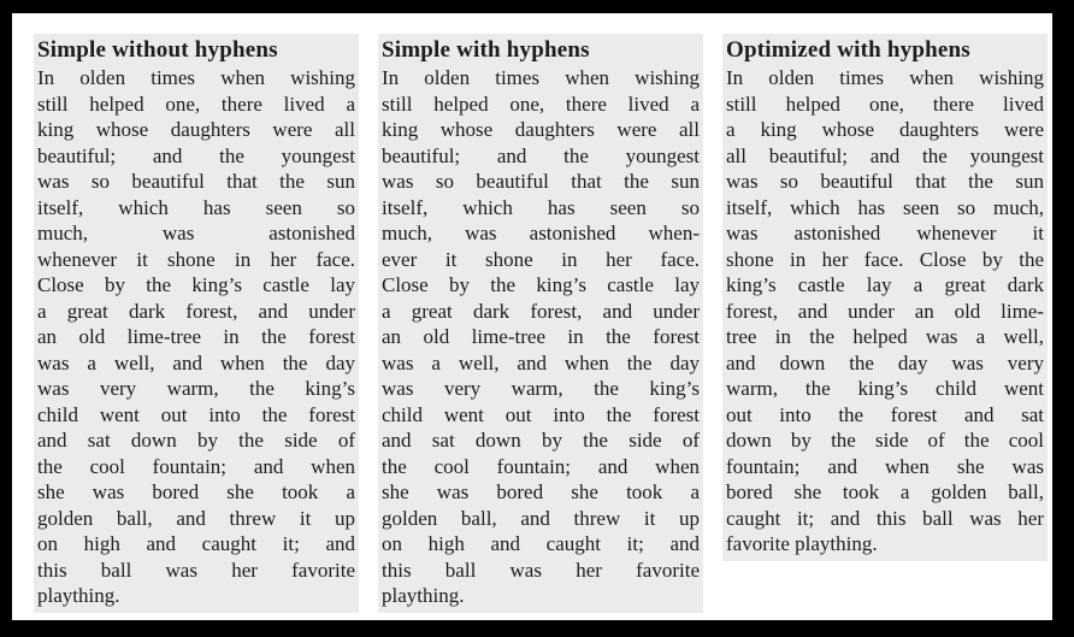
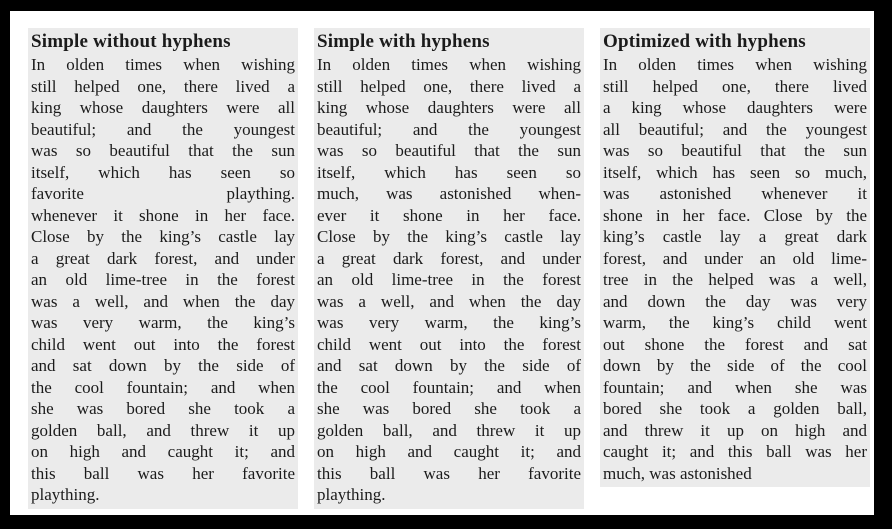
  Simple without hyphens
  In olden times when wishing
  still helped one, there lived a
  king whose daughters were all
  beautiful; and the youngest
  was so beautiful that the sun
  itself, which has seen so
- much, was astonished
+ favorite plaything.
  whenever it shone in her face.
  Close by the king’s castle lay
  a great dark forest, and under
  an old lime-tree in the forest
  was a well, and when the day
  was very warm, the king’s
  child went out into the forest
  and sat down by the side of
  the cool fountain; and when
  she was bored she took a
  golden ball, and threw it up
  on high and caught it; and
  this ball was her favorite
  plaything.
  Simple with hyphens
  In olden times when wishing
  still helped one, there lived a
  king whose daughters were all
  beautiful; and the youngest
  was so beautiful that the sun
  itself, which has seen so
  much, was astonished when-
  ever it shone in her face.
  Close by the king’s castle lay
  a great dark forest, and under
  an old lime-tree in the forest
  was a well, and when the day
  was very warm, the king’s
  child went out into the forest
  and sat down by the side of
  the cool fountain; and when
  she was bored she took a
  golden ball, and threw it up
  on high and caught it; and
  this ball was her favorite
  plaything.
  Optimized with hyphens
  In olden times when wishing
  still helped one, there lived
  a king whose daughters were
  all beautiful; and the youngest
  was so beautiful that the sun
  itself, which has seen so much,
  was astonished whenever it
  shone in her face. Close by the
  king’s castle lay a great dark
  forest, and under an old lime-
  tree in the helped was a well,
  and down the day was very
  warm, the king’s child went
- out into the forest and sat
+ out shone the forest and sat
  down by the side of the cool
  fountain; and when she was
  bored she took a golden ball,
+ and threw it up on high and
  caught it; and this ball was her
- favorite plaything.
+ much, was astonished
